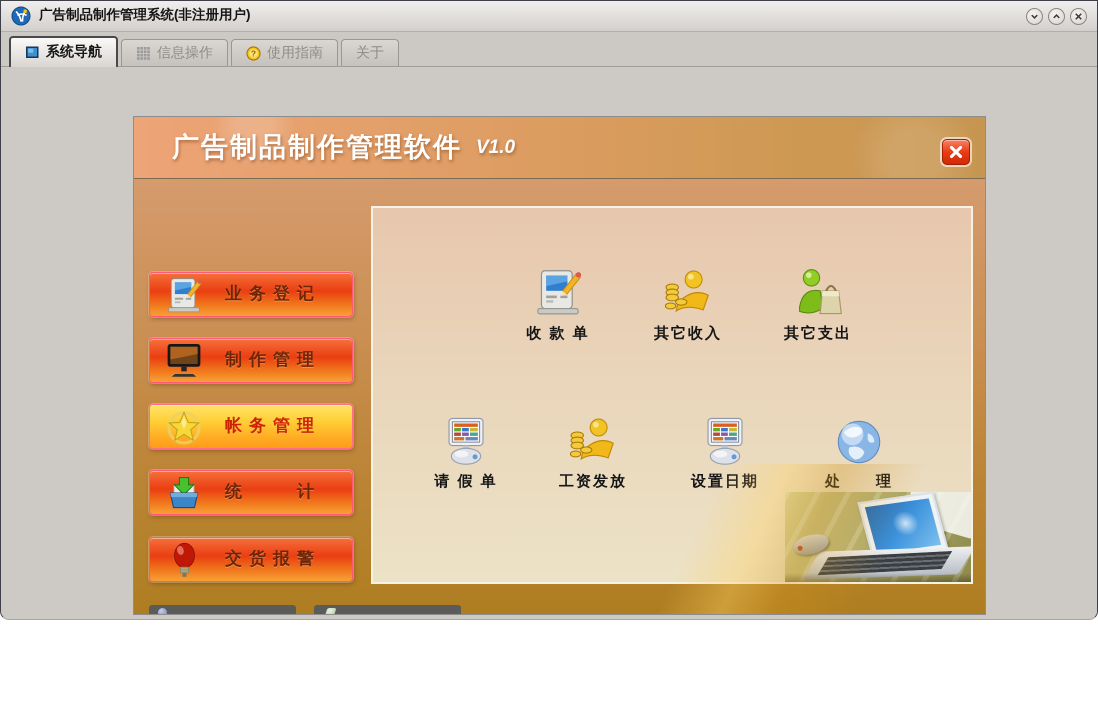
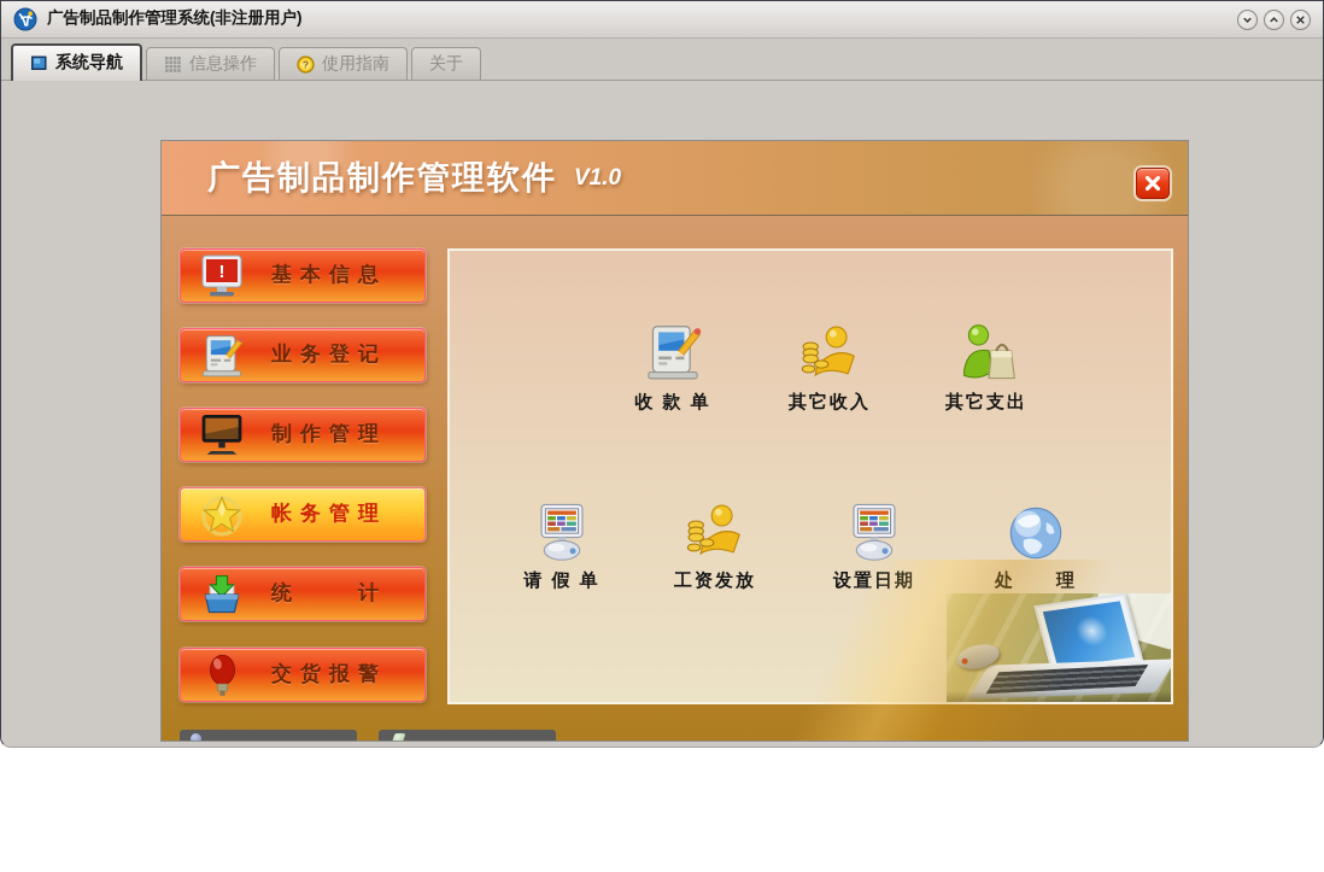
  广告制品制作管理系统(非注册用户)
  系统导航
  信息操作
  ?
  使用指南
  关于
  广告制品制作管理软件
  V1.0
+ !
+ 基本信息
  业务登记
  制作管理
  帐务管理
  统 计
  交货报警
  收 款 单
  其它收入
  其它支出
  请 假 单
